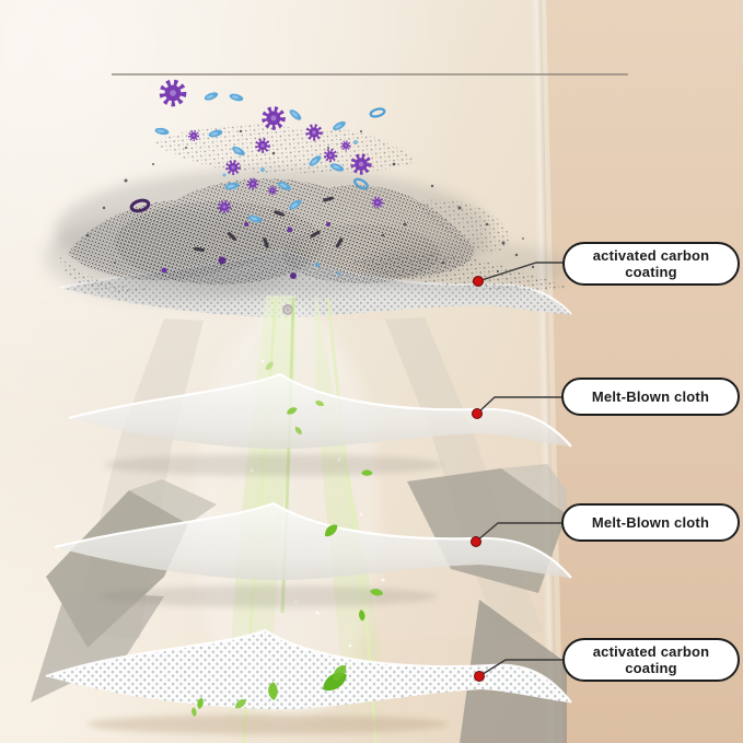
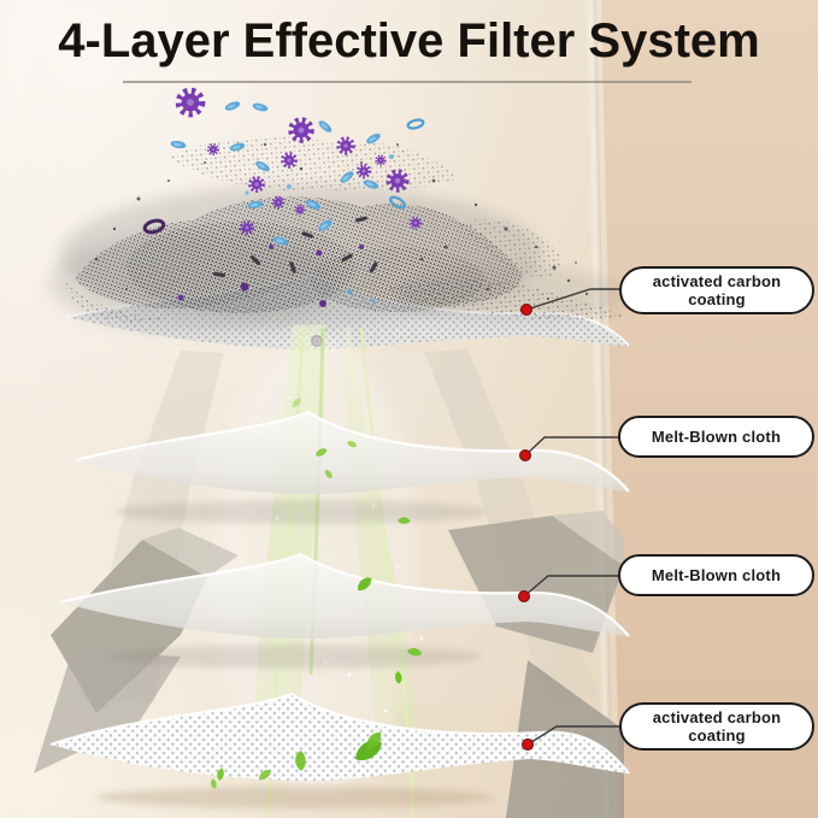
+ 4-Layer Effective Filter System
  activated carbon coating
  Melt-Blown cloth
  Melt-Blown cloth
  activated carbon coating
